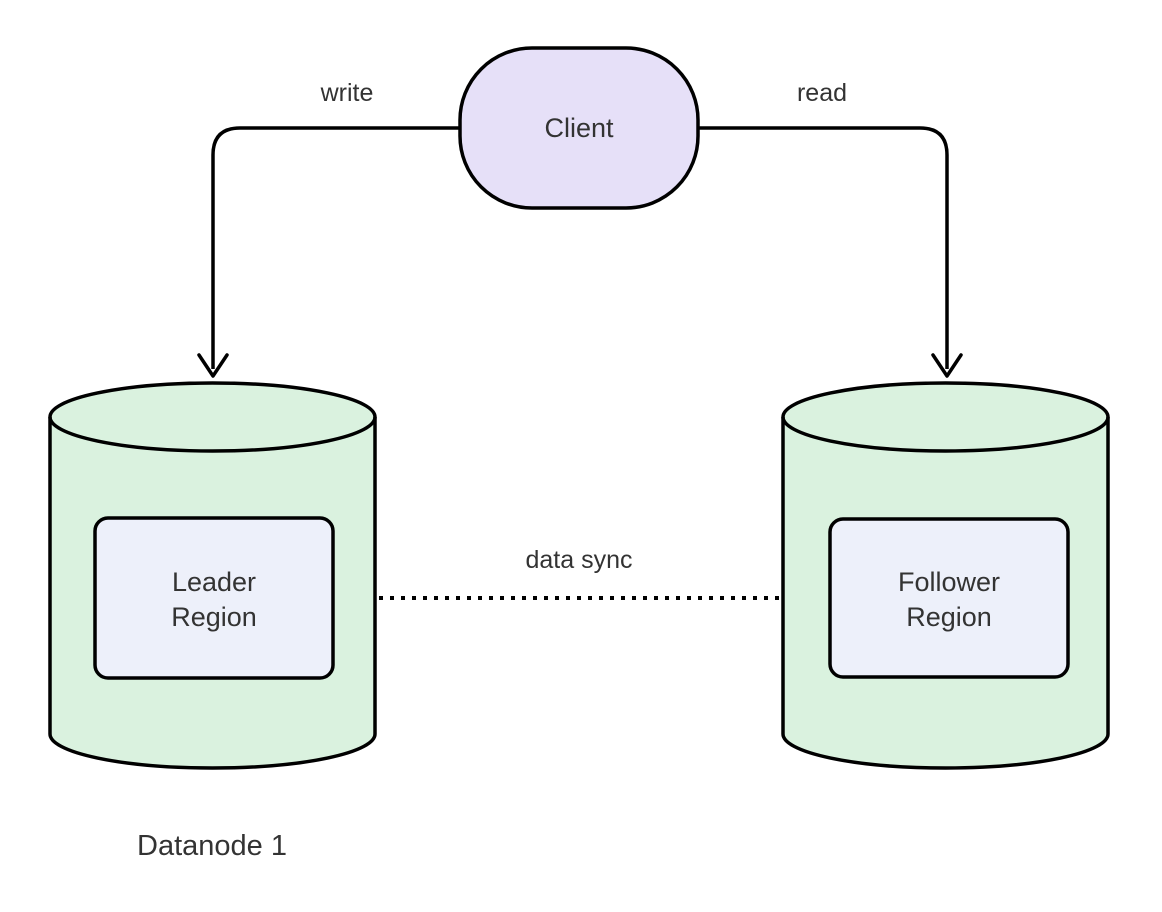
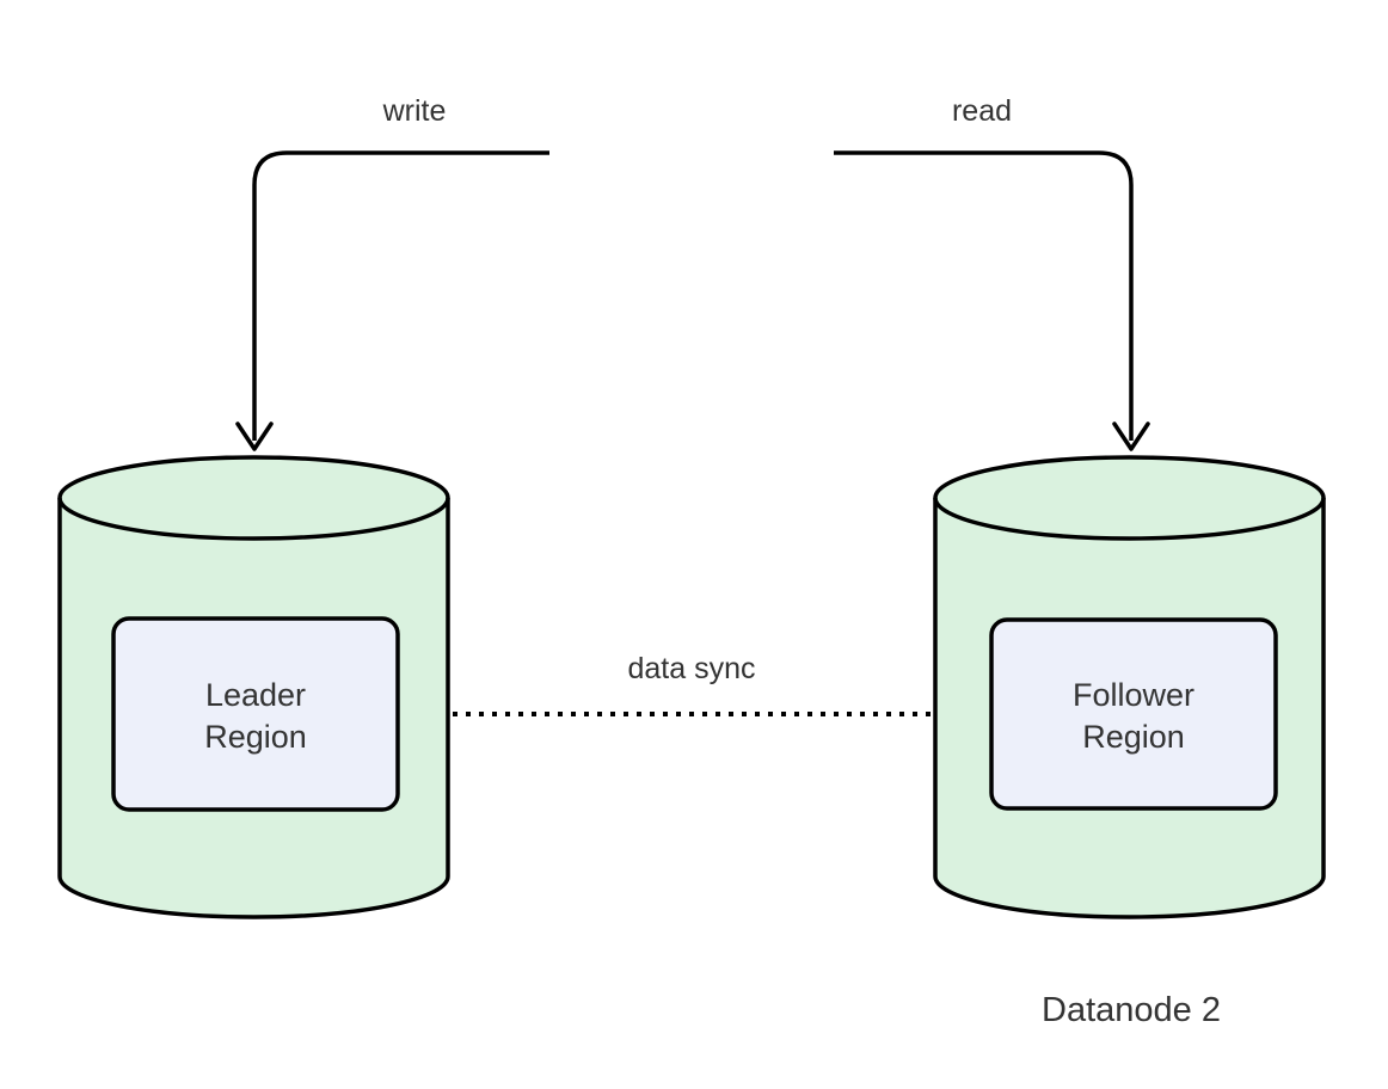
  write
  read
  data sync
- Client
  Leader
  Region
- Datanode 1
  Follower
  Region
+ Datanode 2
